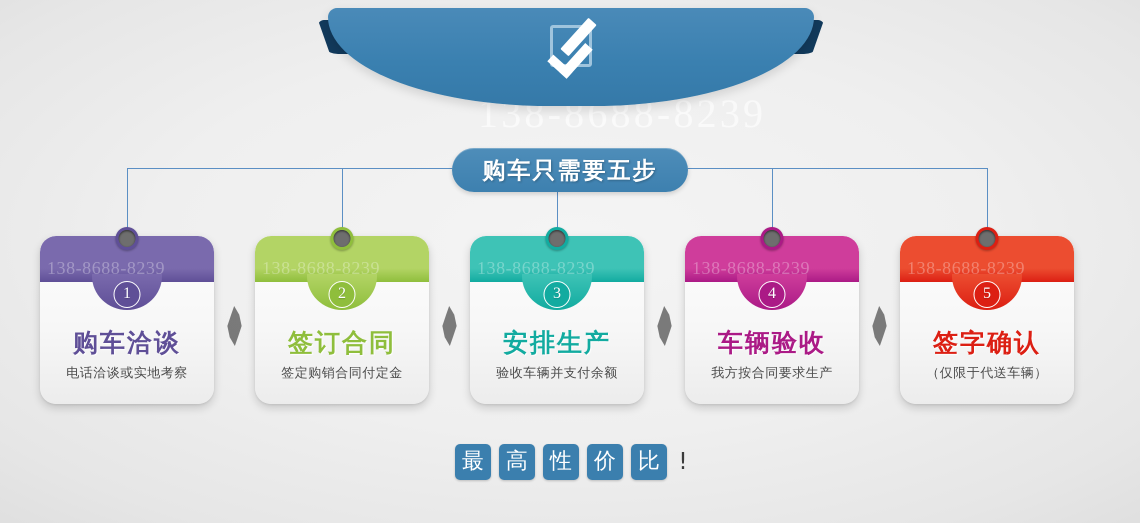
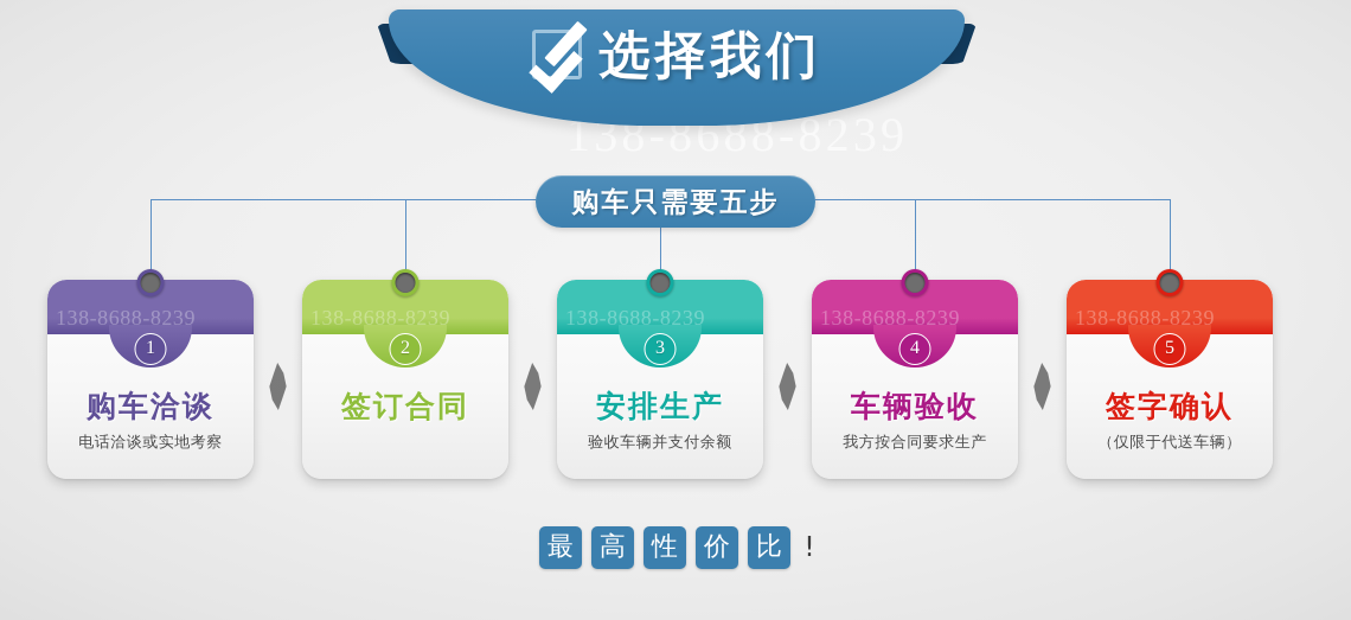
+ 选择我们
  138-8688-8239
  购车只需要五步
  138-8688-8239
  1
  购车洽谈
  电话洽谈或实地考察
  138-8688-8239
  2
  签订合同
- 签定购销合同付定金
  138-8688-8239
  3
  安排生产
  验收车辆并支付余额
  138-8688-8239
  4
  车辆验收
  我方按合同要求生产
  138-8688-8239
  5
  签字确认
  （仅限于代送车辆）
  最 高 性 价 比
  !
